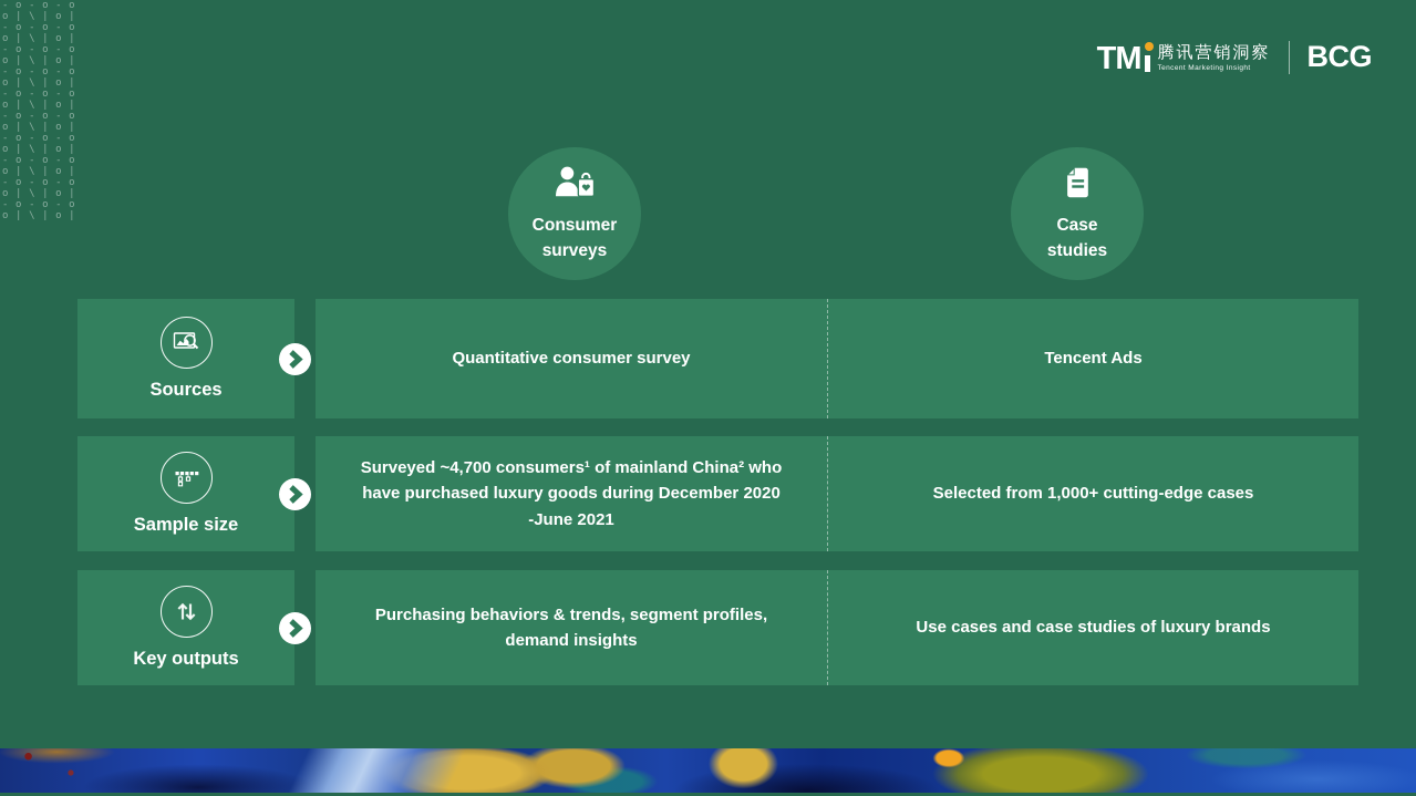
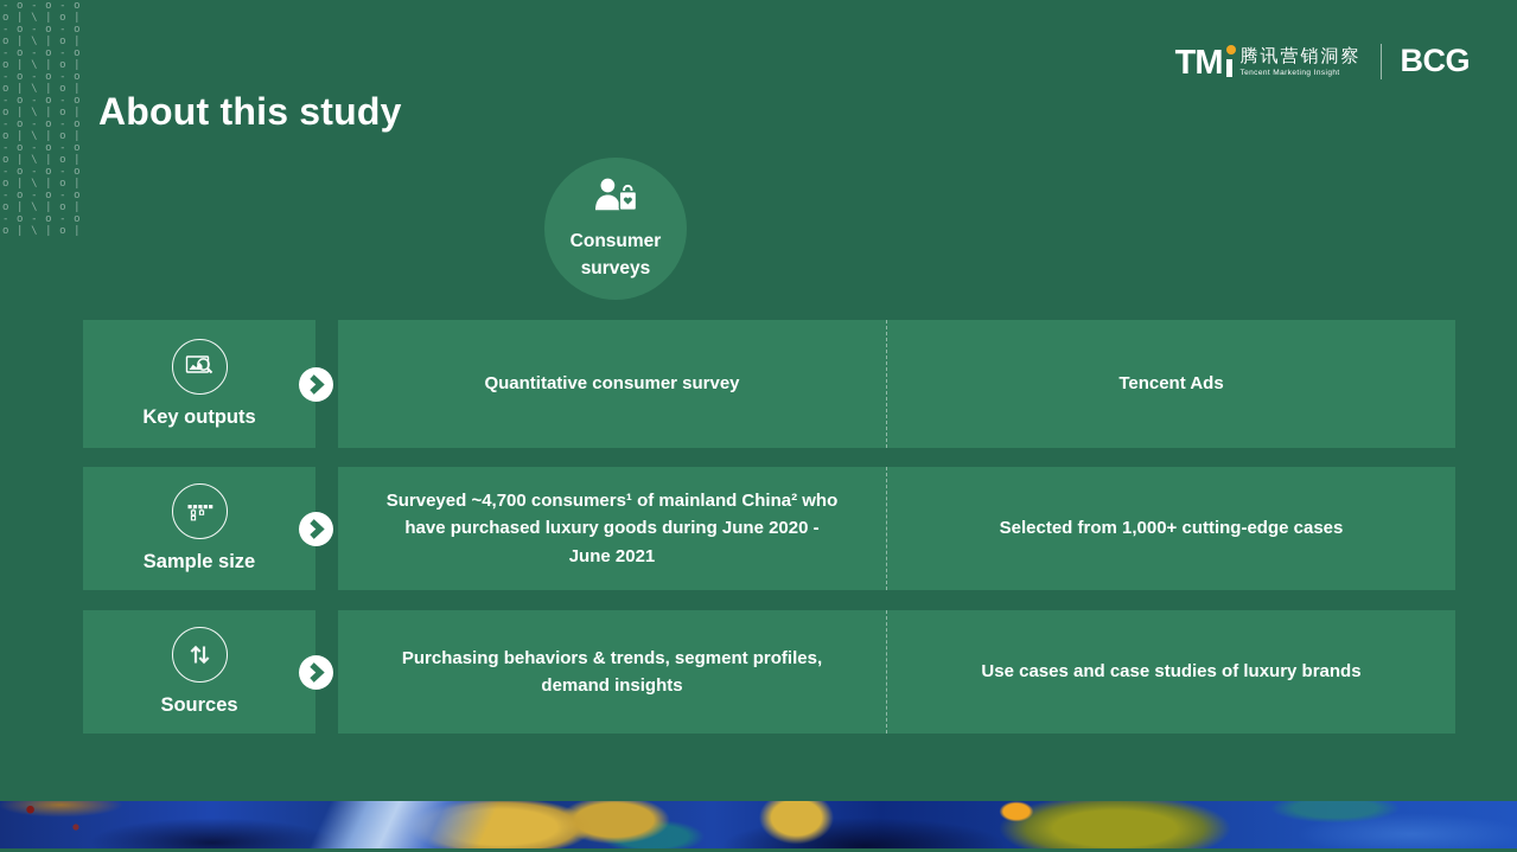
  - o - o - o
  o | \ | o |
  - o - o - o
  o | \ | o |
  - o - o - o
  o | \ | o |
  - o - o - o
  o | \ | o |
  - o - o - o
  o | \ | o |
  - o - o - o
  o | \ | o |
  - o - o - o
  o | \ | o |
  - o - o - o
  o | \ | o |
  - o - o - o
  o | \ | o |
  - o - o - o
  o | \ | o |
  TM
  腾讯营销洞察
  BCG
+ About this study
  Consumer surveys
- Case studies
- Sources
+ Key outputs
  Quantitative consumer survey
  Tencent Ads
  Sample size
- Surveyed ~4,700 consumers¹ of mainland China² who have purchased luxury goods during December 2020 -June 2021
+ Surveyed ~4,700 consumers¹ of mainland China² who have purchased luxury goods during June 2020 -June 2021
  Selected from 1,000+ cutting-edge cases
- Key outputs
+ Sources
  Purchasing behaviors & trends, segment profiles, demand insights
  Use cases and case studies of luxury brands
